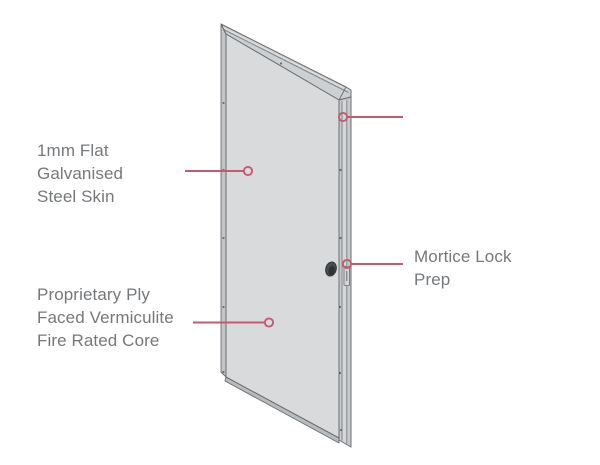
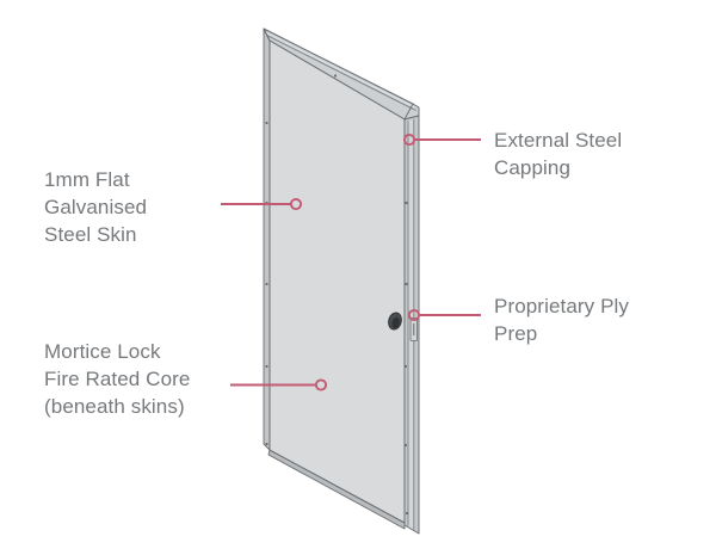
  1mm Flat
  Galvanised
  Steel Skin
- Proprietary Ply
+ Mortice Lock
- Faced Vermiculite
  Fire Rated Core
+ (beneath skins)
+ External Steel
+ Capping
- Mortice Lock
+ Proprietary Ply
  Prep
